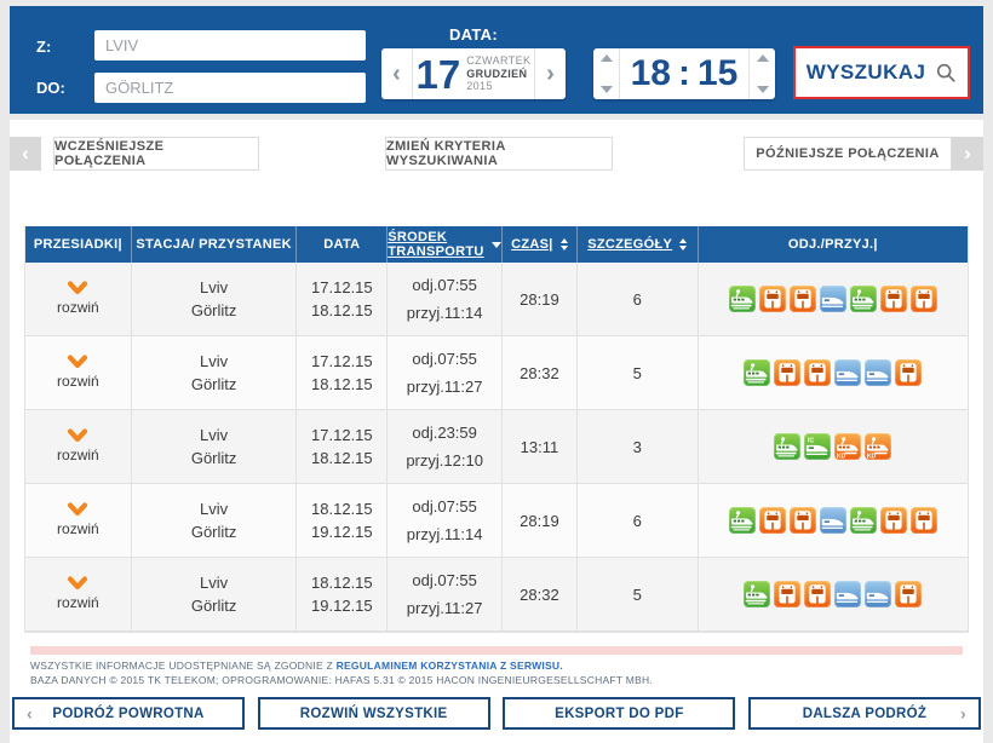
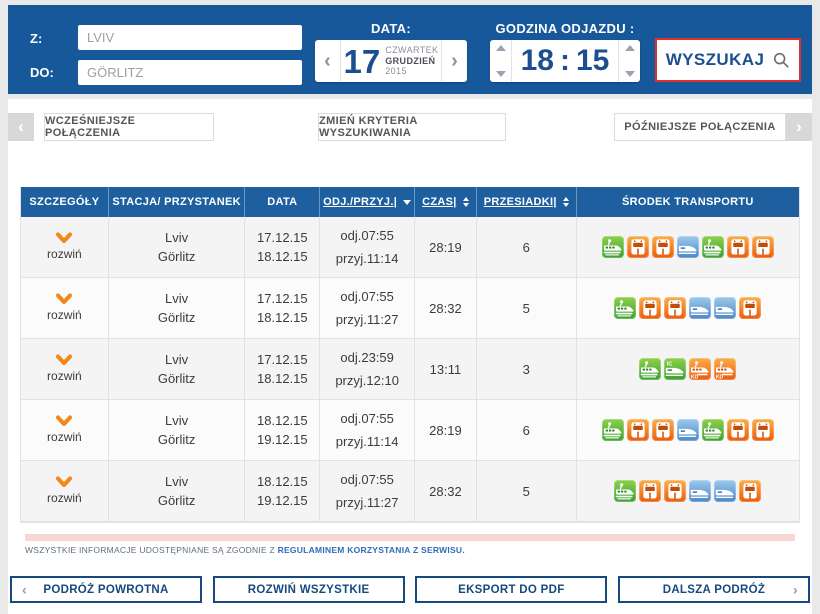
  Z:
  LVIV
  DO:
  GÖRLITZ
  DATA:
  ‹
  17
  CZWARTEK
  GRUDZIEŃ
  2015
  ›
+ GODZINA ODJAZDU :
  18
  :
  15
  WYSZUKAJ
  ‹
  WCZEŚNIEJSZE POŁĄCZENIA
  ZMIEŃ KRYTERIA WYSZUKIWANIA
  PÓŹNIEJSZE POŁĄCZENIA
  ›
- PRZESIADKI|
+ SZCZEGÓŁY
  STACJA/ PRZYSTANEK
  DATA
- ŚRODEK TRANSPORTU
+ ODJ./PRZYJ.|
  CZAS|
- SZCZEGÓŁY
+ PRZESIADKI|
- ODJ./PRZYJ.|
+ ŚRODEK TRANSPORTU
  rozwiń
  Lviv
  Görlitz
  17.12.15
  18.12.15
  odj.07:55
  przyj.11:14
  28:19
  6
  rozwiń
  Lviv
  Görlitz
  17.12.15
  18.12.15
  odj.07:55
  przyj.11:27
  28:32
  5
  rozwiń
  Lviv
  Görlitz
  17.12.15
  18.12.15
  odj.23:59
  przyj.12:10
  13:11
  3
  rozwiń
  Lviv
  Görlitz
  18.12.15
  19.12.15
  odj.07:55
  przyj.11:14
  28:19
  6
  rozwiń
  Lviv
  Görlitz
  18.12.15
  19.12.15
  odj.07:55
  przyj.11:27
  28:32
  5
  WSZYSTKIE INFORMACJE UDOSTĘPNIANE SĄ ZGODNIE Z REGULAMINEM KORZYSTANIA Z SERWISU.
- BAZA DANYCH © 2015 TK TELEKOM; OPROGRAMOWANIE: HAFAS 5.31 © 2015 HACON INGENIEURGESELLSCHAFT MBH.
  ‹
  PODRÓŻ POWROTNA
  ROZWIŃ WSZYSTKIE
  EKSPORT DO PDF
  DALSZA PODRÓŻ
  ›
